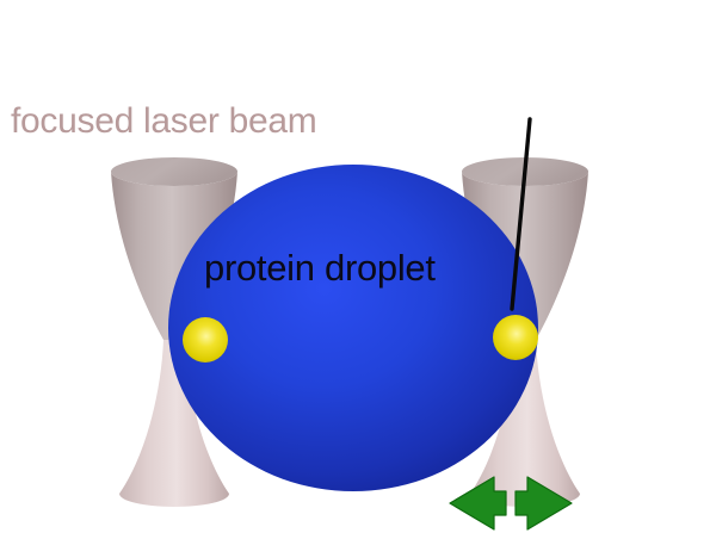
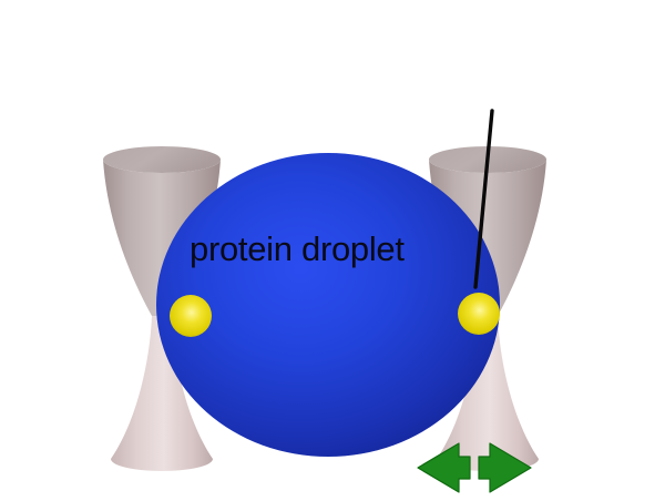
- focused laser beam
  protein droplet
